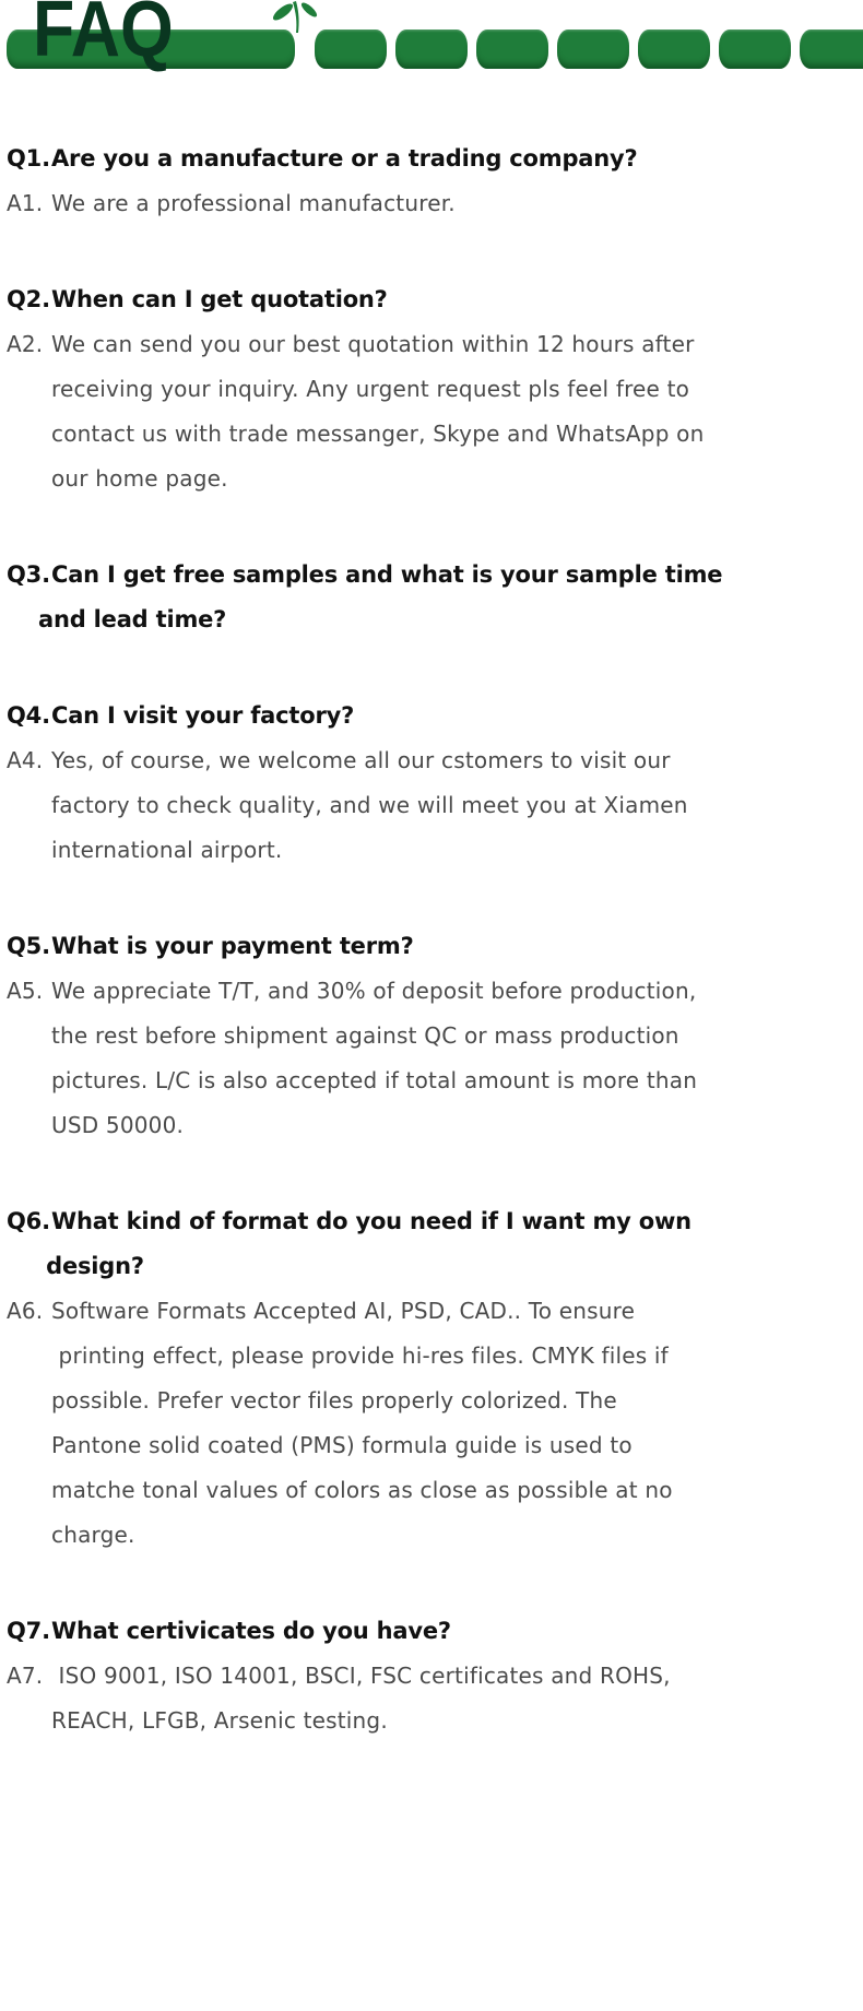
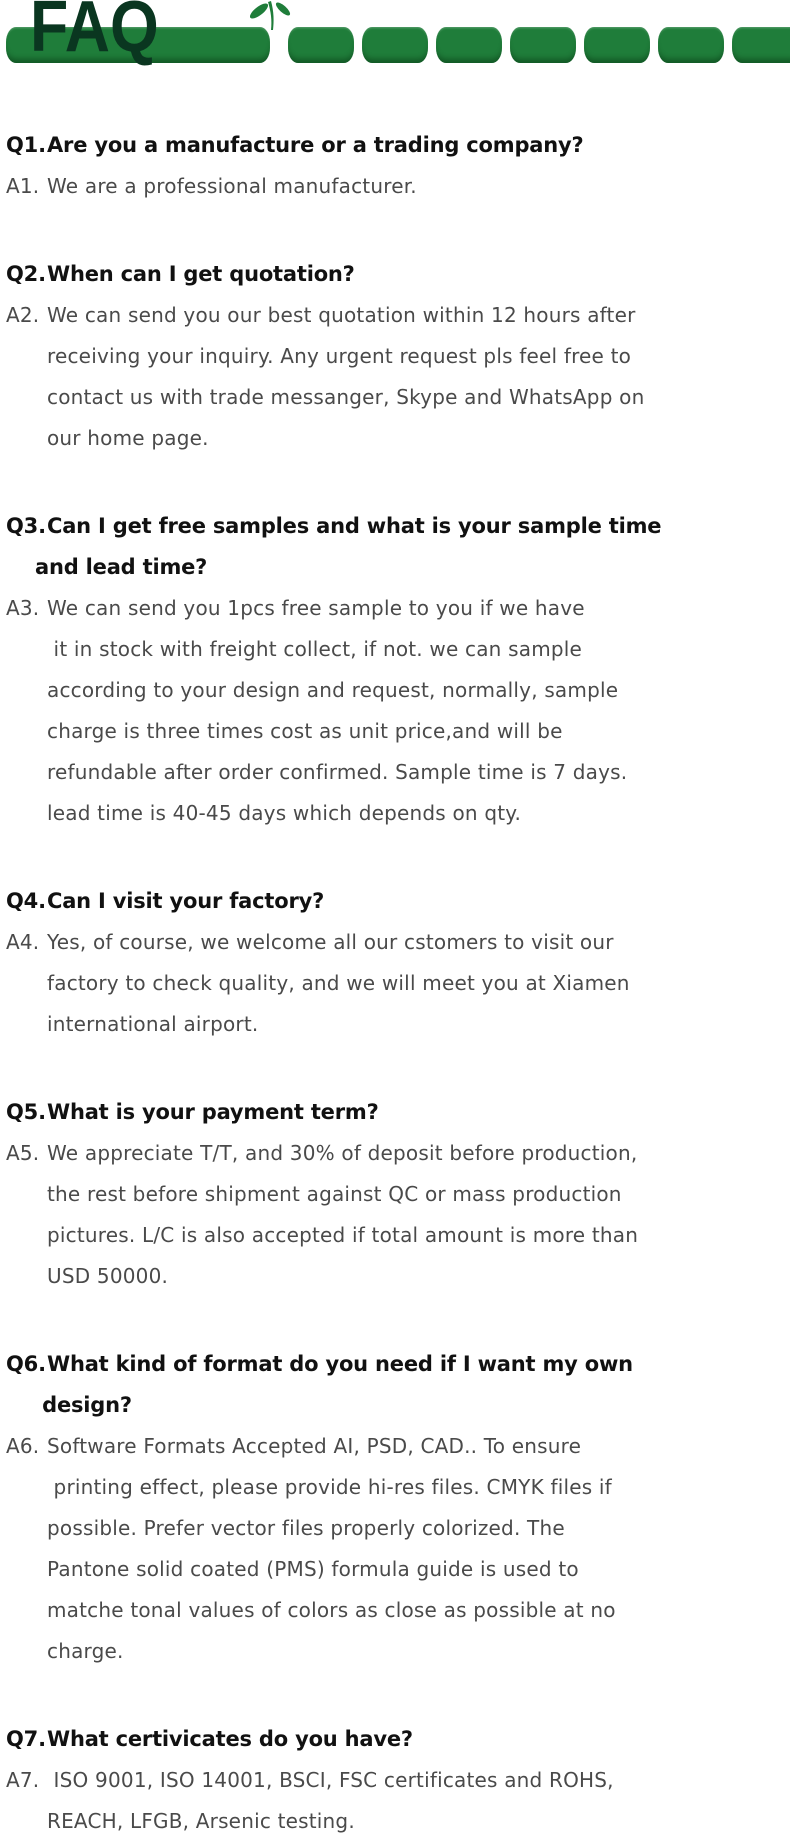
  FAQ
  Q1.Are you a manufacture or a trading company?
  A1. We are a professional manufacturer.
  Q2.When can I get quotation?
  A2. We can send you our best quotation within 12 hours after
  receiving your inquiry. Any urgent request pls feel free to
  contact us with trade messanger, Skype and WhatsApp on
  our home page.
  Q3.Can I get free samples and what is your sample time
  and lead time?
+ A3. We can send you 1pcs free sample to you if we have
+ it in stock with freight collect, if not. we can sample
+ according to your design and request, normally, sample
+ charge is three times cost as unit price,and will be
+ refundable after order confirmed. Sample time is 7 days.
+ lead time is 40-45 days which depends on qty.
  Q4.Can I visit your factory?
  A4. Yes, of course, we welcome all our cstomers to visit our
  factory to check quality, and we will meet you at Xiamen
  international airport.
  Q5.What is your payment term?
  A5. We appreciate T/T, and 30% of deposit before production,
  the rest before shipment against QC or mass production
  pictures. L/C is also accepted if total amount is more than
  USD 50000.
  Q6.What kind of format do you need if I want my own
  design?
  A6. Software Formats Accepted AI, PSD, CAD.. To ensure
  printing effect, please provide hi-res files. CMYK files if
  possible. Prefer vector files properly colorized. The
  Pantone solid coated (PMS) formula guide is used to
  matche tonal values of colors as close as possible at no
  charge.
  Q7.What certivicates do you have?
  A7. ISO 9001, ISO 14001, BSCI, FSC certificates and ROHS,
  REACH, LFGB, Arsenic testing.
